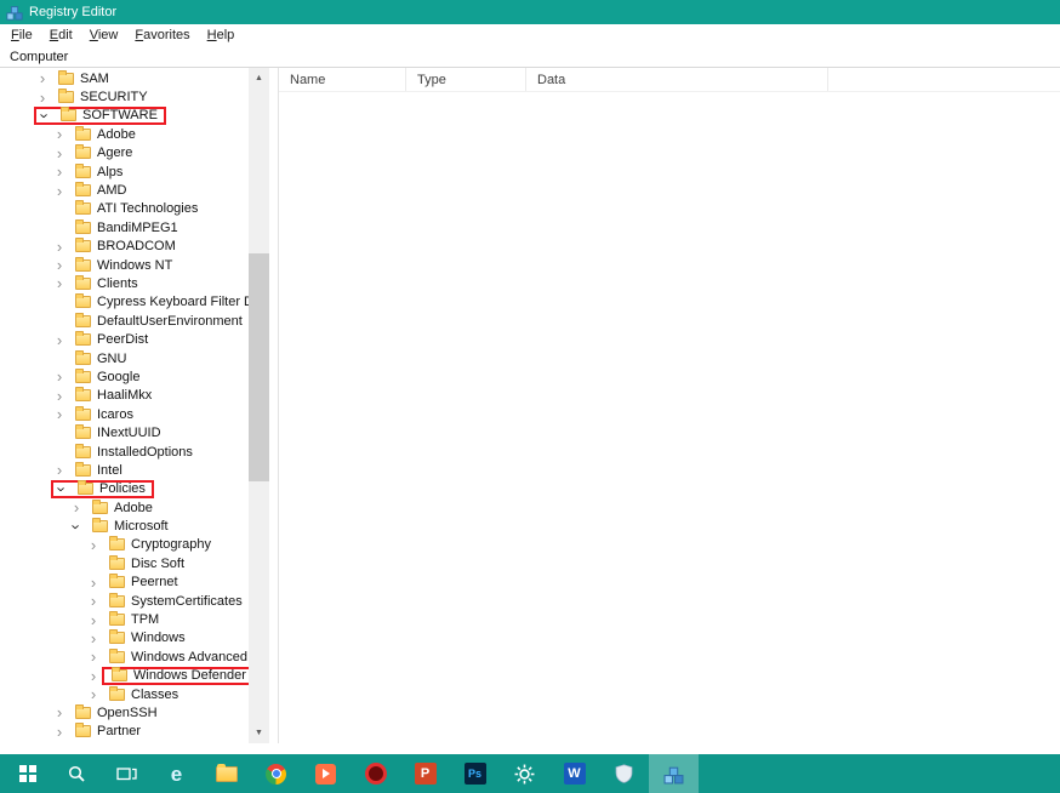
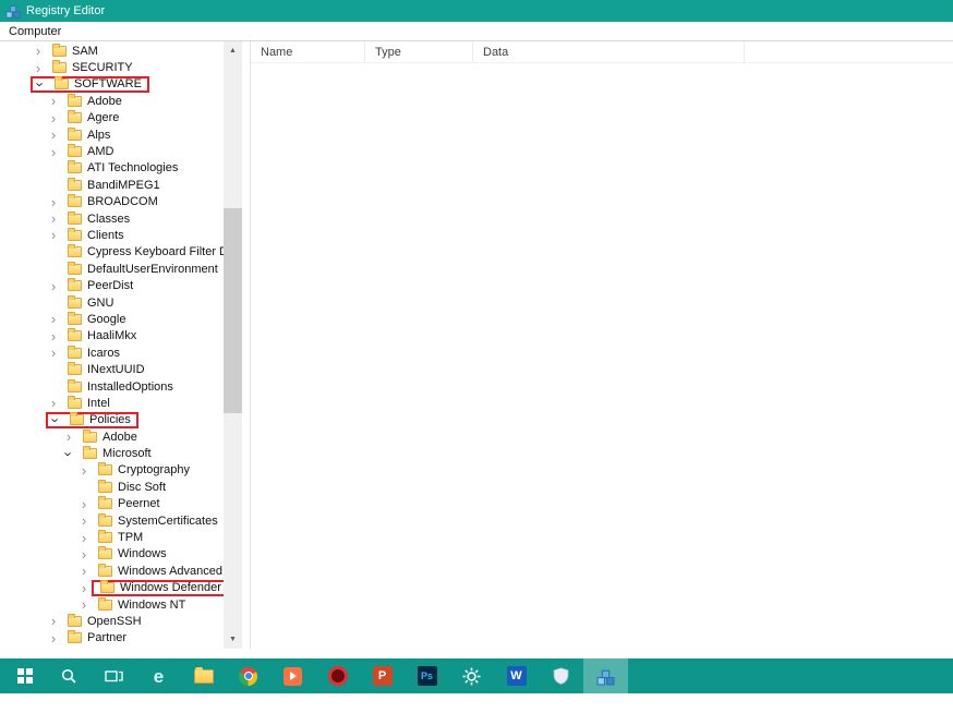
  Registry Editor
- File
- Edit
- View
- Favorites
- Help
  Computer
  ›
  SAM
  ›
  SECURITY
  SOFTWARE
  ›
  Adobe
  ›
  Agere
  ›
  Alps
  ›
  AMD
  ATI Technologies
  BandiMPEG1
  ›
  BROADCOM
  ›
- Windows NT
+ Classes
  ›
  Clients
  Cypress Keyboard Filter
  DefaultUserEnvironment
  ›
  PeerDist
  GNU
  ›
  Google
  ›
  HaaliMkx
  ›
  Icaros
  INextUUID
  InstalledOptions
  ›
  Intel
  Policies
  ›
  Adobe
  Microsoft
  ›
  Cryptography
  Disc Soft
  ›
  Peernet
  ›
  SystemCertificates
  ›
  TPM
  ›
  Windows
  ›
  Windows Advanced
  ›
  Windows Defender
  ›
- Classes
+ Windows NT
  ›
  OpenSSH
  ›
  Partner
  Name
  Type
  Data
  e
  P
  Ps
  W
